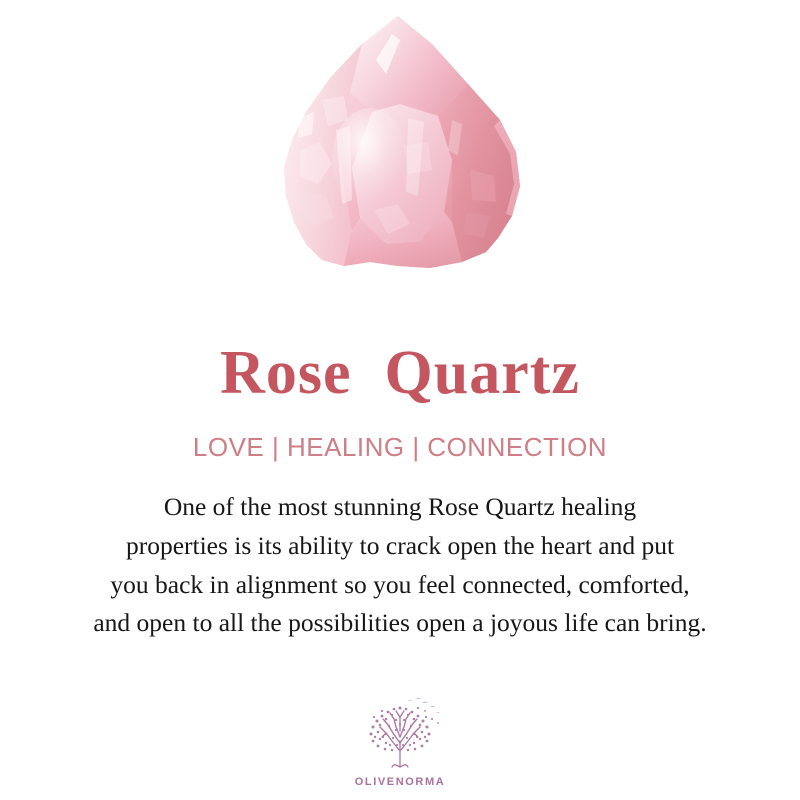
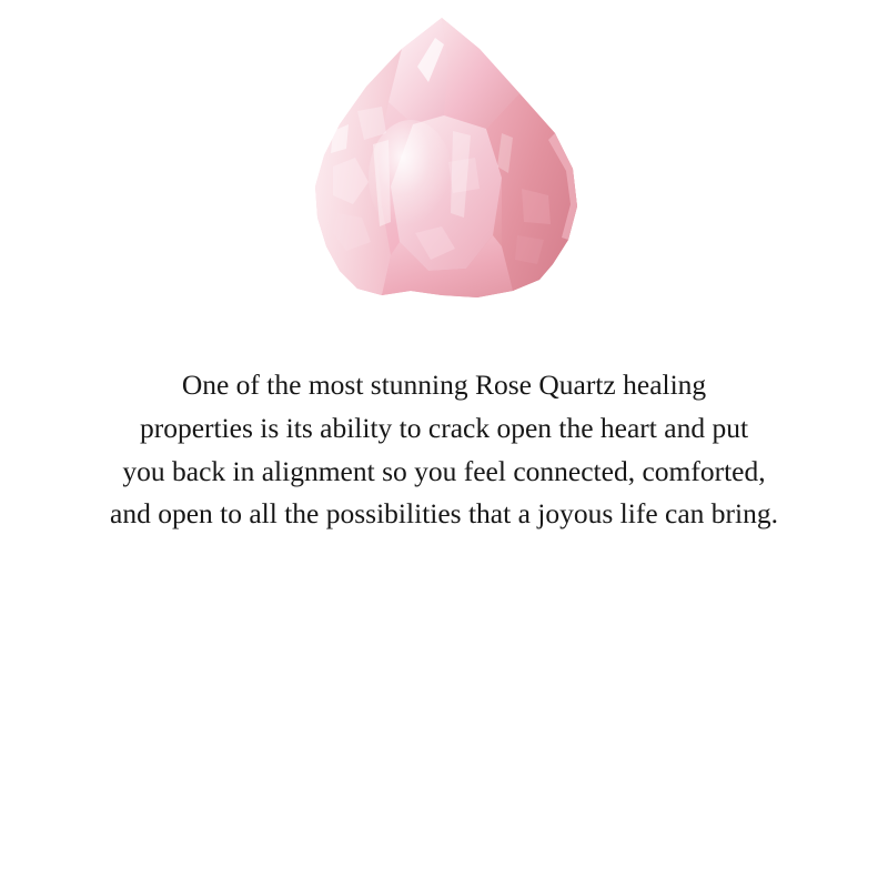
- Rose Quartz
- LOVE | HEALING | CONNECTION
  One of the most stunning Rose Quartz healing
  properties is its ability to crack open the heart and put
  you back in alignment so you feel connected, comforted,
- and open to all the possibilities open a joyous life can bring.
+ and open to all the possibilities that a joyous life can bring.
- OLIVENORMA
